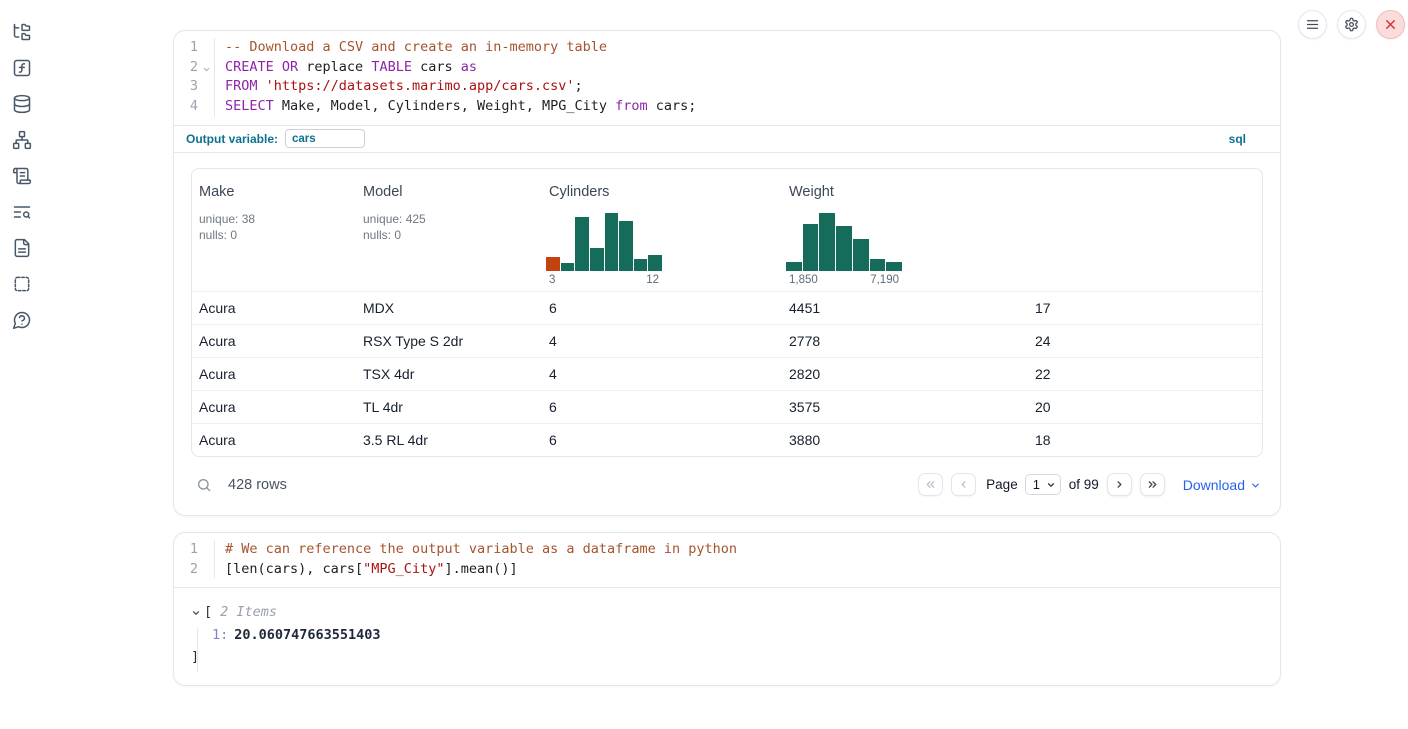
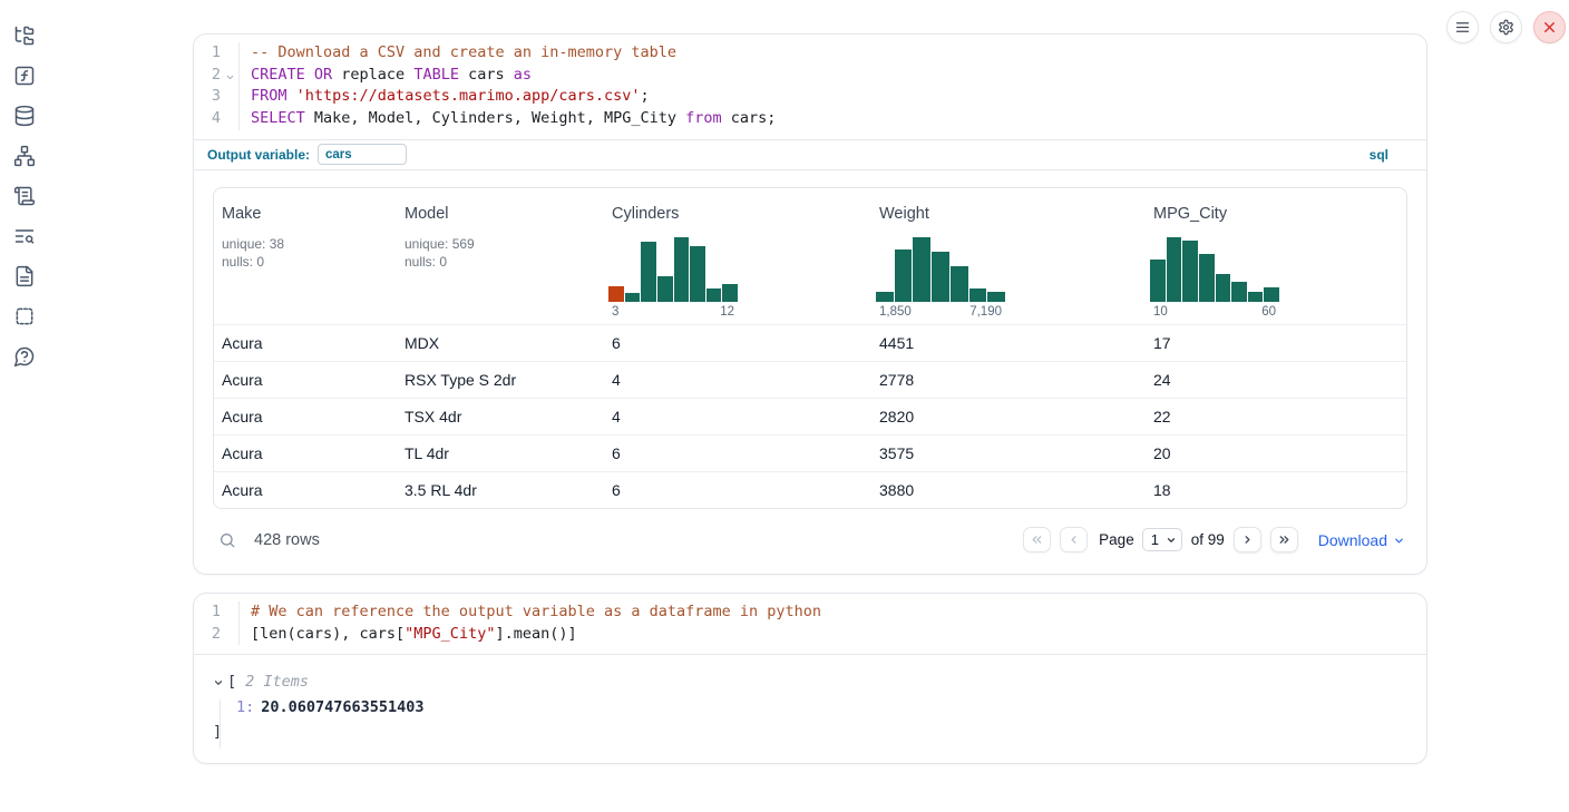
  1
  -- Download a CSV and create an in-memory table
  2
  CREATE OR replace TABLE cars as
  3
  FROM 'https://datasets.marimo.app/cars.csv';
  4
  SELECT Make, Model, Cylinders, Weight, MPG_City from cars;
  Output variable:
  cars
  sql
  Make
  unique: 38
  nulls: 0
  Model
- unique: 425
+ unique: 569
  nulls: 0
  Cylinders
  3
  12
  Weight
  1,850
  7,190
+ MPG_City
+ 10
+ 60
  Acura
  MDX
  6
  4451
  17
  Acura
  RSX Type S 2dr
  4
  2778
  24
  Acura
  TSX 4dr
  4
  2820
  22
  Acura
  TL 4dr
  6
  3575
  20
  Acura
  3.5 RL 4dr
  6
  3880
  18
  428 rows
  Page
  1
  of 99
  Download
  1
  # We can reference the output variable as a dataframe in python
  2
  [len(cars), cars["MPG_City"].mean()]
  [
  2 Items
  1: 20.060747663551403
  ]
